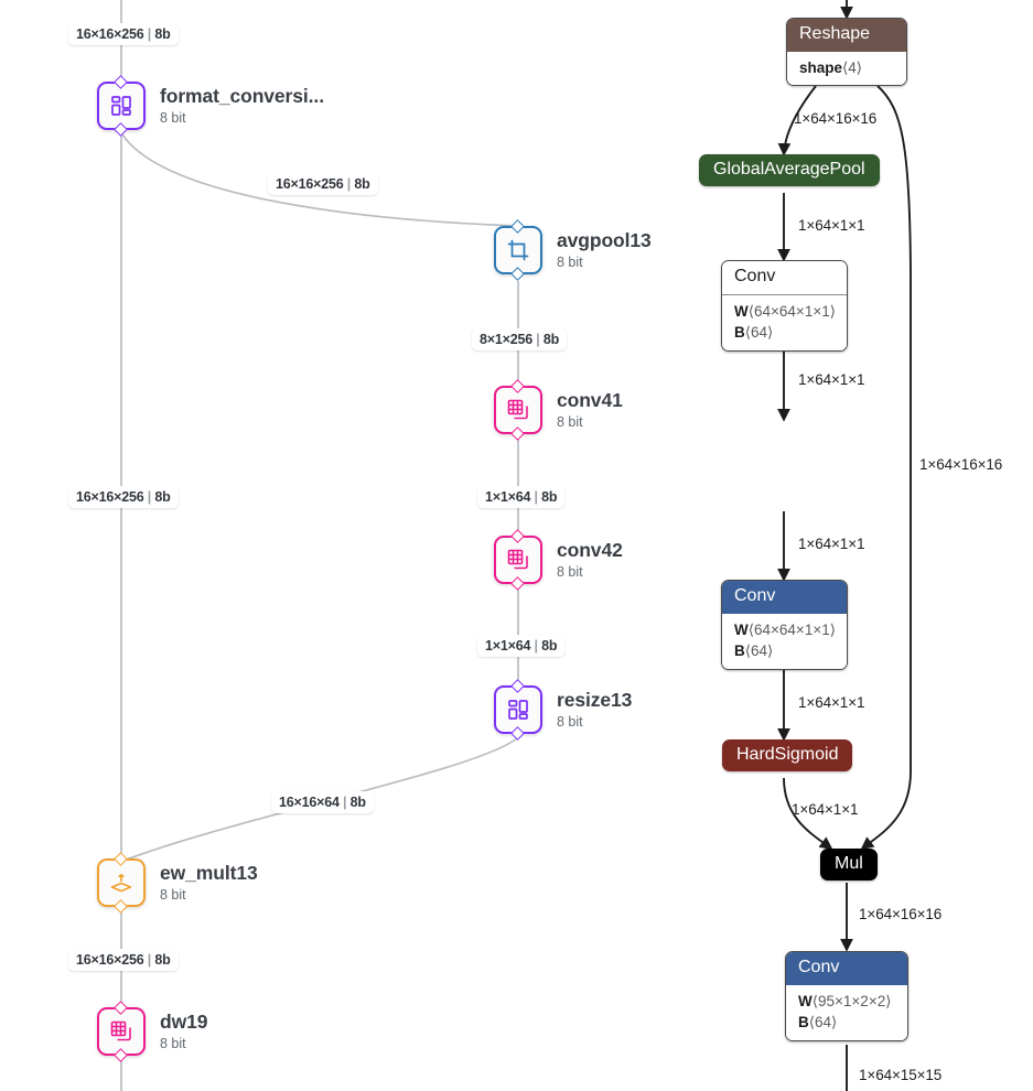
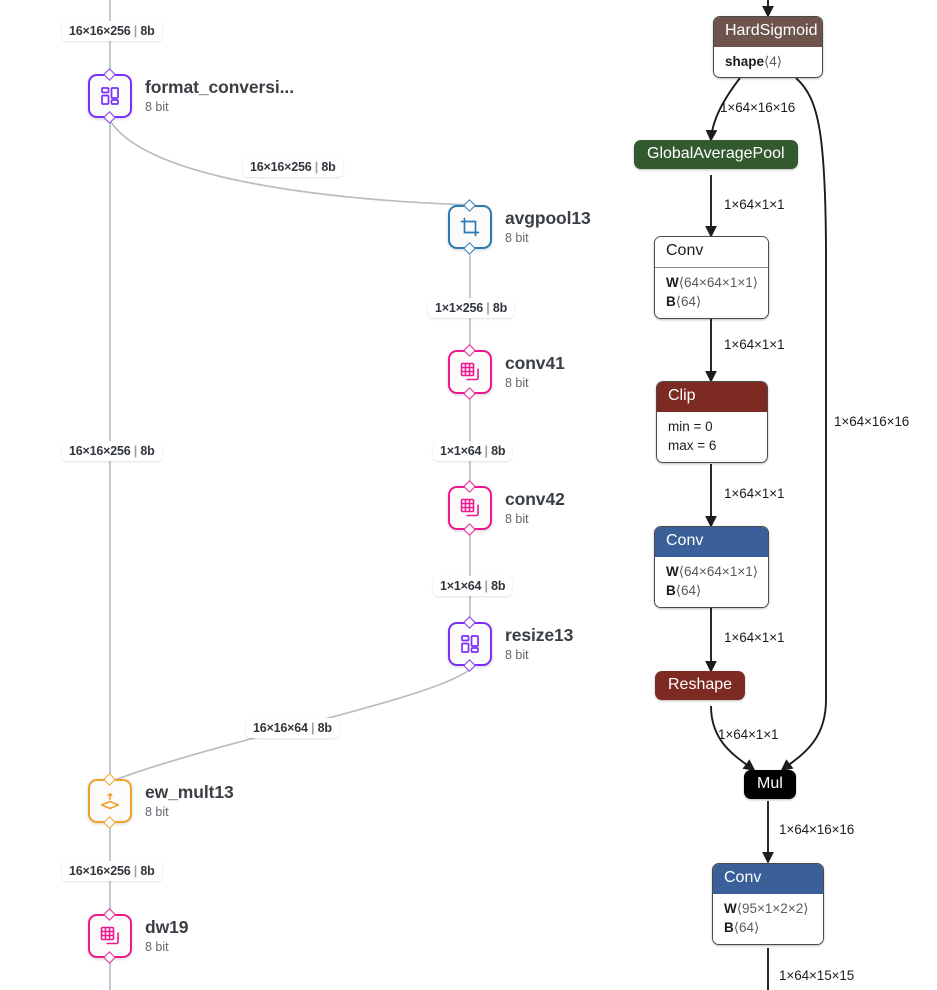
  16×16×256 | 8b
  format_conversi...
  8 bit
  16×16×256 | 8b
  avgpool13
  8 bit
- 8×1×256 | 8b
+ 1×1×256 | 8b
  conv41
  8 bit
  16×16×256 | 8b
  1×1×64 | 8b
  conv42
  8 bit
  1×1×64 | 8b
  resize13
  8 bit
  16×16×64 | 8b
  ew_mult13
  8 bit
  16×16×256 | 8b
  dw19
  8 bit
- Reshape
+ HardSigmoid
  shape⟨4⟩
  1×64×16×16
  GlobalAveragePool
  1×64×1×1
  1×64×1×1
  Conv
  W⟨64×64×1×1⟩
  B⟨64⟩
+ Clip
+ min = 0
+ max = 6
  1×64×1×1
  Conv
  W⟨64×64×1×1⟩
  B⟨64⟩
  1×64×1×1
  1×64×16×16
- HardSigmoid
+ Reshape
  1×64×1×1
  Mul
  1×64×16×16
  Conv
  W⟨95×1×2×2⟩
  B⟨64⟩
  1×64×15×15
